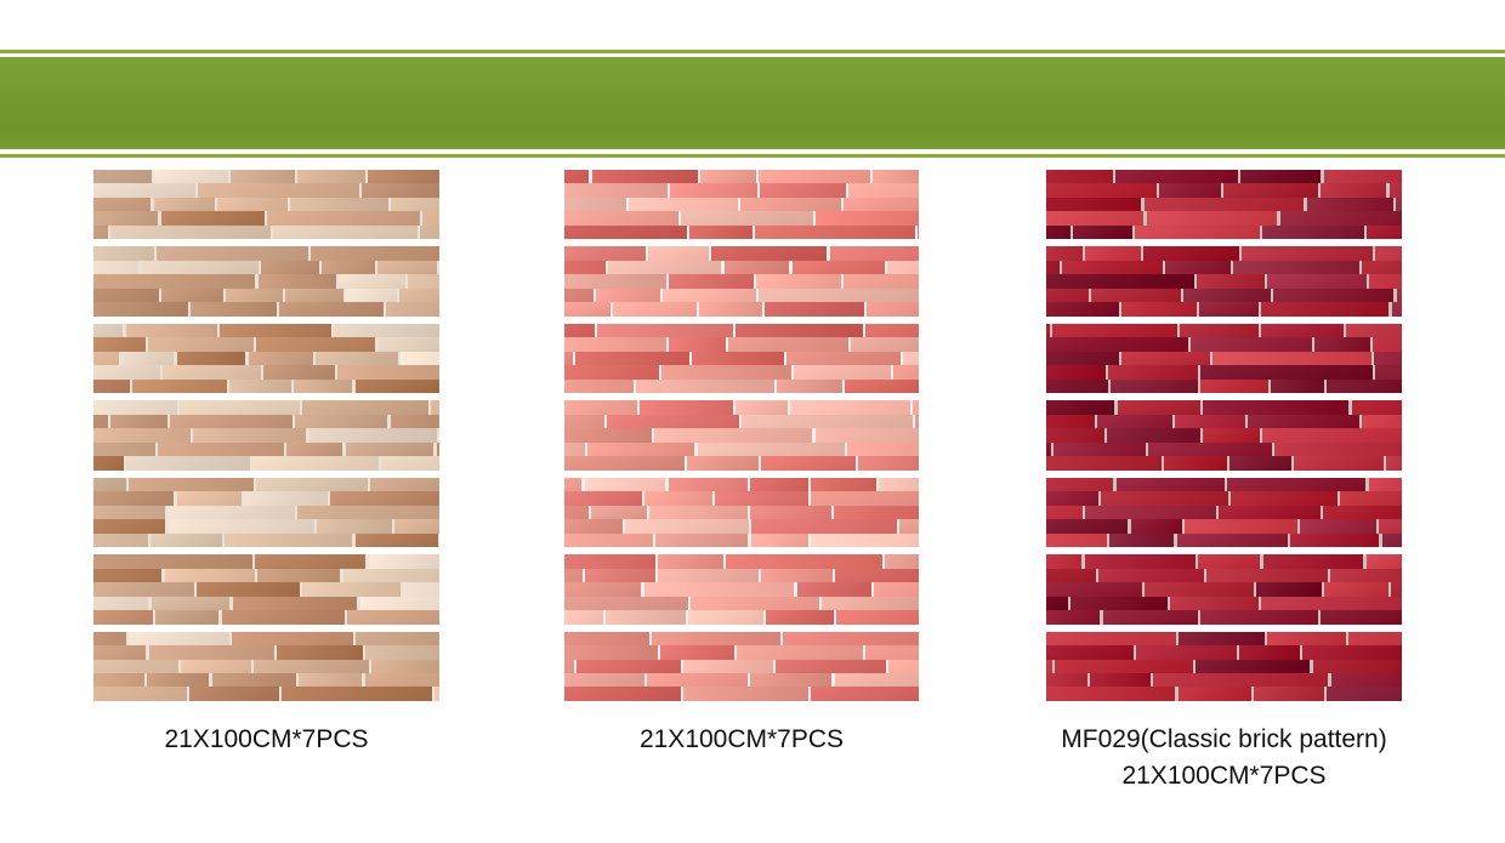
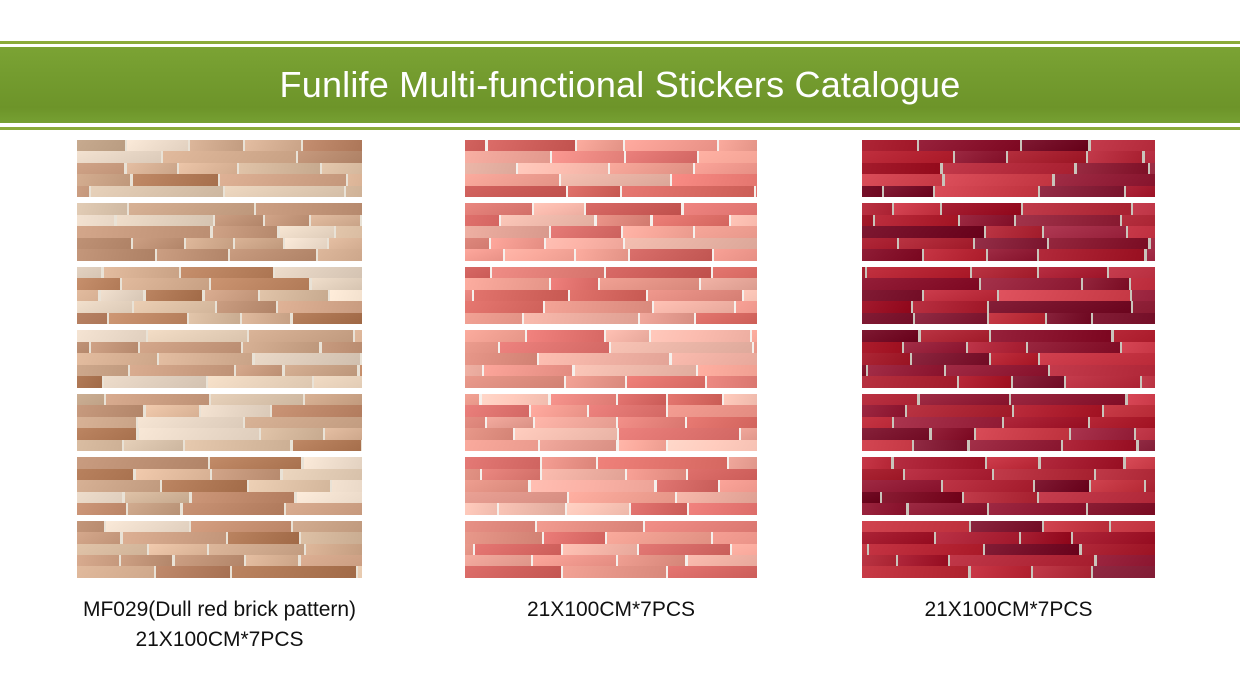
+ Funlife Multi-functional Stickers Catalogue
+ MF029(Dull red brick pattern)
  21X100CM*7PCS
  21X100CM*7PCS
- MF029(Classic brick pattern)
  21X100CM*7PCS
